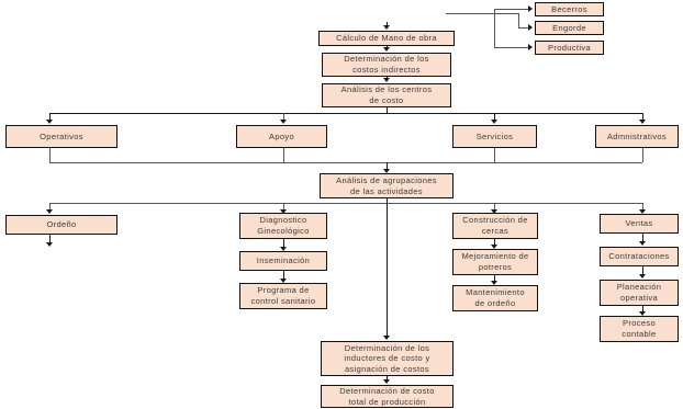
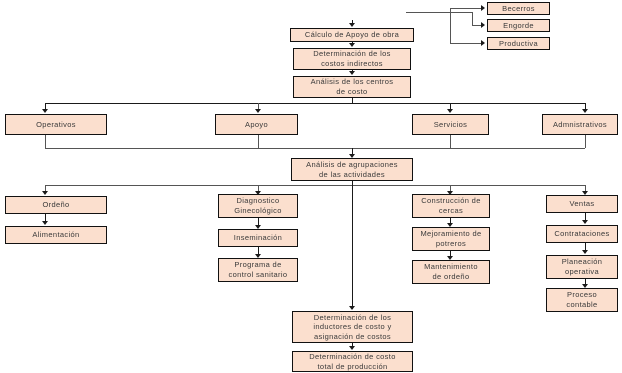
- Cálculo de Mano de obra
+ Cálculo de Apoyo de obra
  Determinación de los
  costos indirectos
  Análisis de los centros
  de costo
  Becerros
  Engorde
  Productiva
  Operativos
  Apoyo
  Servicios
  Admnistrativos
  Análisis de agrupaciones
  de las actividades
  Ordeño
+ Alimentación
  Diagnostico
  Ginecológico
  Inseminación
  Programa de
  control sanitario
  Construcción de
  cercas
  Mejoramiento de
  potreros
  Mantenimiento
  de ordeño
  Ventas
  Contrataciones
  Planeación
  operativa
  Proceso
  contable
  Determinación de los
  inductores de costo y
  asignación de costos
  Determinación de costo
  total de producción
